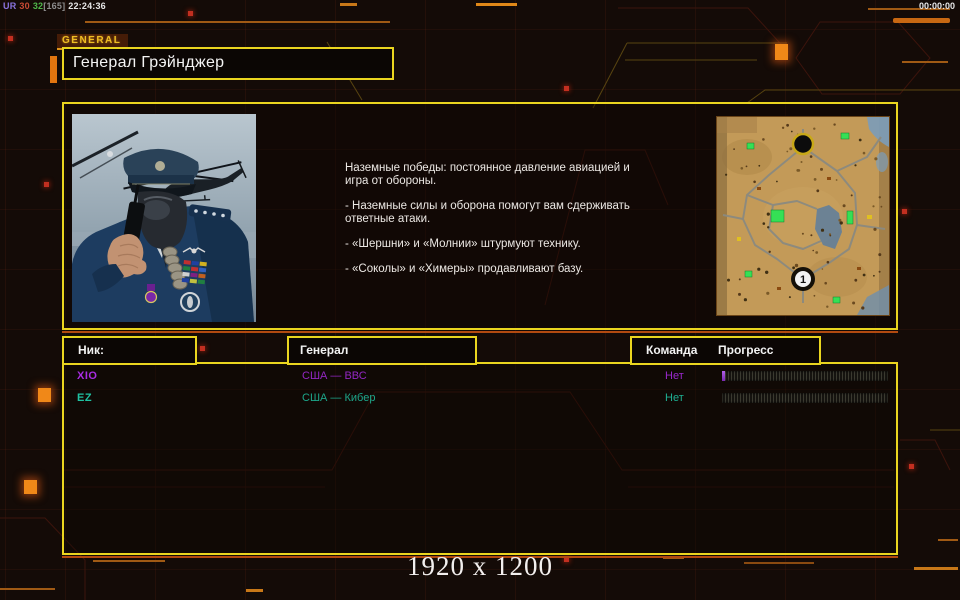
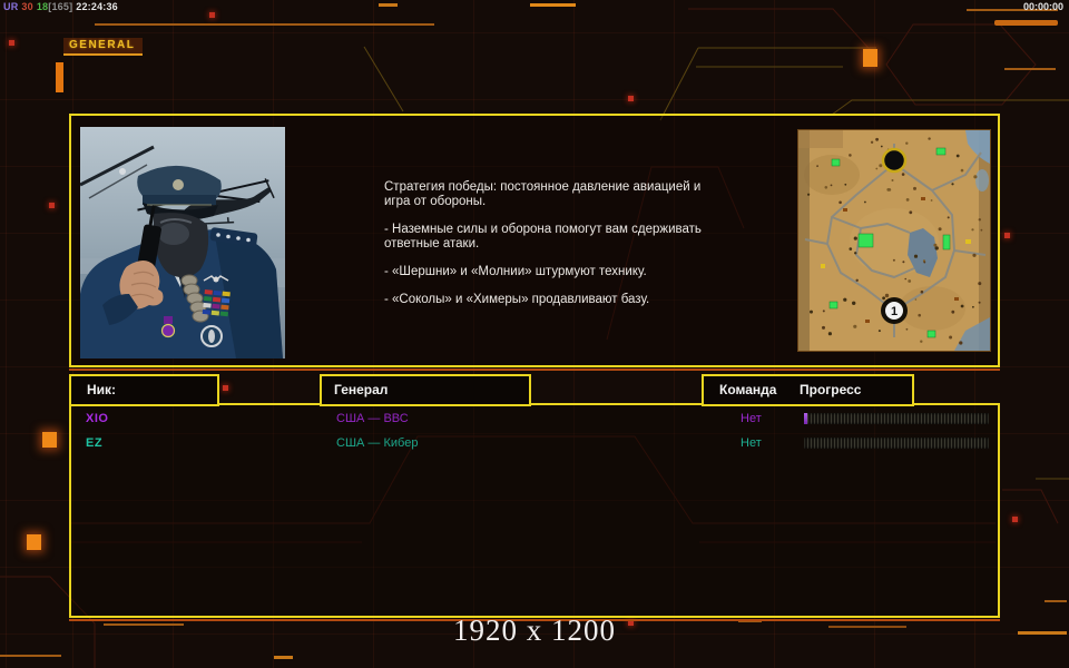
- UR 30 32[165] 22:24:36
+ UR 30 18[165] 22:24:36
  00:00:00
  GENERAL
- Генерал Грэйнджер
- Наземные победы: постоянное давление авиацией и игра от обороны.
+ Стратегия победы: постоянное давление авиацией и игра от обороны.
  - Наземные силы и оборона помогут вам сдерживать ответные атаки.
  - «Шершни» и «Молнии» штурмуют технику.
  - «Соколы» и «Химеры» продавливают базу.
  1
  Ник:
  Генерал
  Команда
  Прогресс
  XIO
  США — ВВС
  Нет
  EZ
  США — Кибер
  Нет
  1920 x 1200
